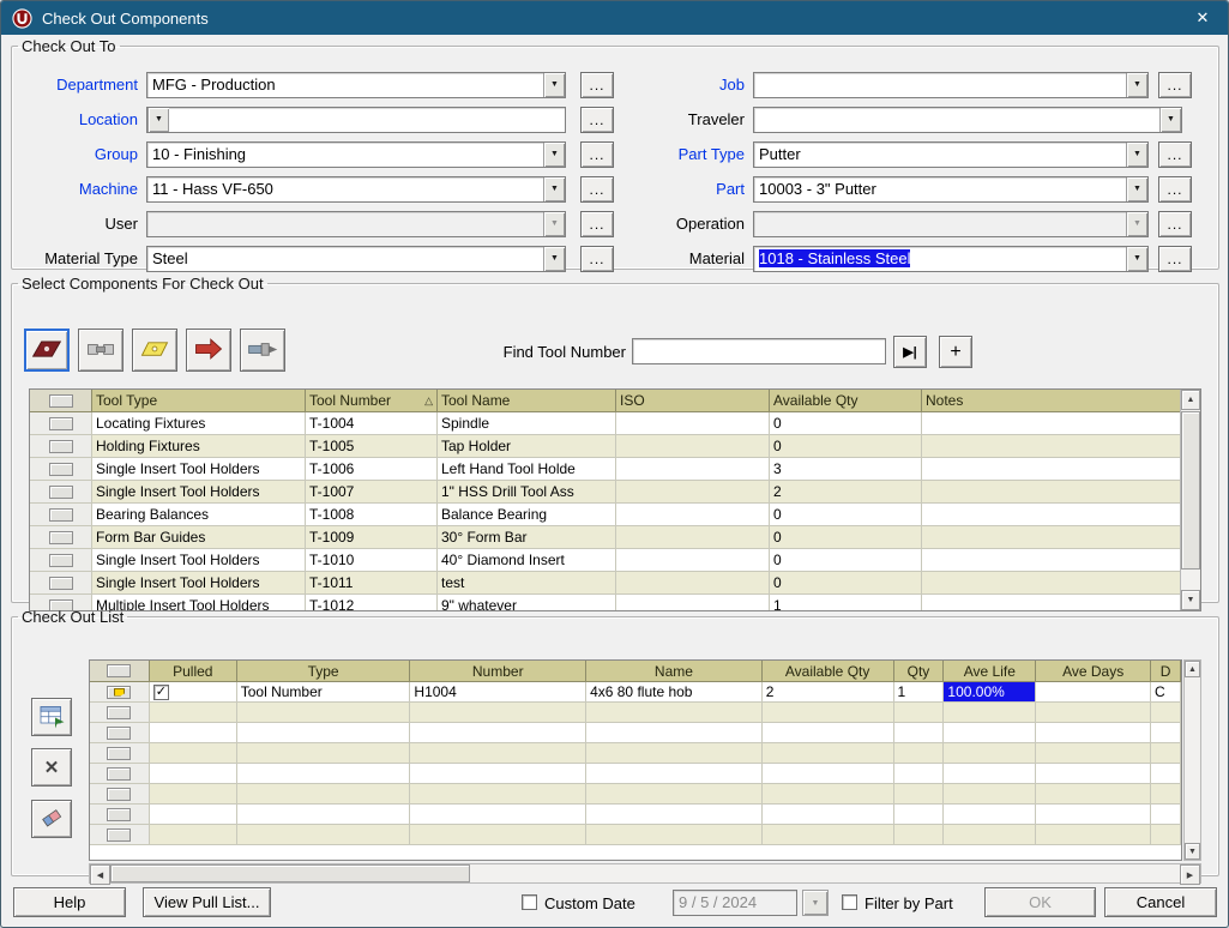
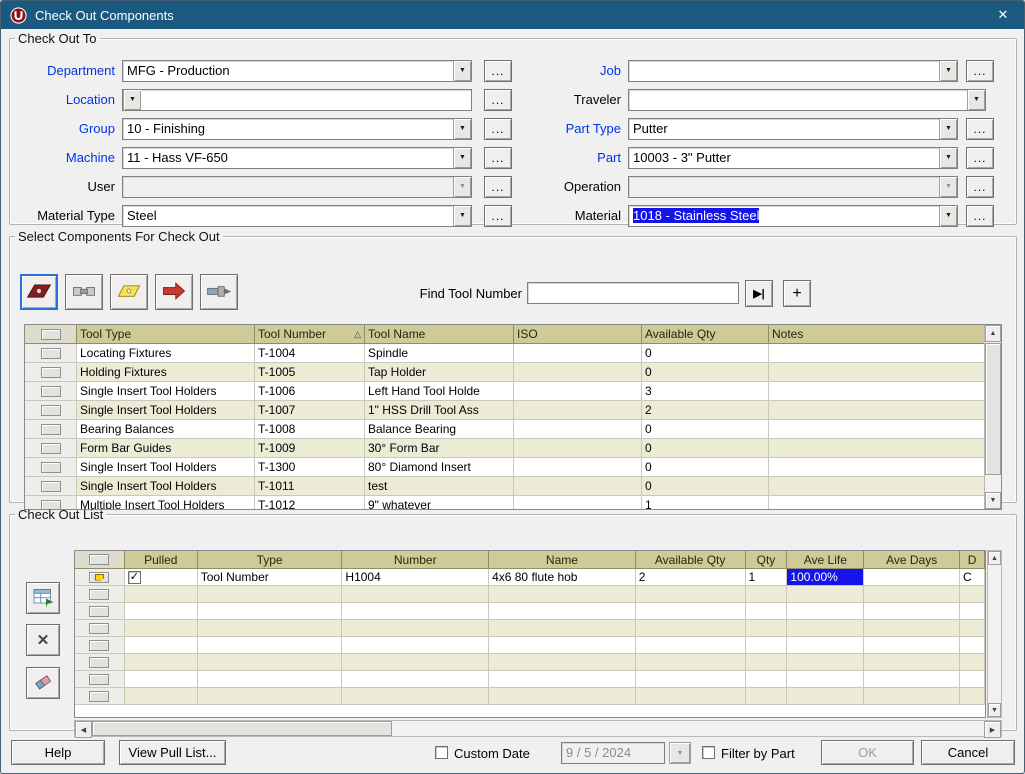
  Check Out Components
  ✕
  Check Out To
  Department
  MFG - Production
  ...
  Location
  ...
  Group
  10 - Finishing
  ...
  Machine
  11 - Hass VF-650
  ...
  User
  ...
  Material Type
  Steel
  ...
  Job
  ...
  Traveler
  Part Type
  Putter
  ...
  Part
  10003 - 3" Putter
  ...
  Operation
  ...
  Material
  1018 - Stainless Steel
  ...
  Select Components For Check Out
  Find Tool Number
  ▶|
  +
  Tool Type
  Tool Number
  △
  Tool Name
  ISO
  Available Qty
  Notes
  Locating Fixtures
  T-1004
  Spindle
  0
  Holding Fixtures
  T-1005
  Tap Holder
  0
  Single Insert Tool Holders
  T-1006
  Left Hand Tool Holde
  3
  Single Insert Tool Holders
  T-1007
  1" HSS Drill Tool Ass
  2
  Bearing Balances
  T-1008
  Balance Bearing
  0
  Form Bar Guides
  T-1009
  30° Form Bar
  0
  Single Insert Tool Holders
- T-1010
+ T-1300
- 40° Diamond Insert
+ 80° Diamond Insert
  0
  Single Insert Tool Holders
  T-1011
  test
  0
  Multiple Insert Tool Holders
  T-1012
  9" whatever
  1
  Check Out List
  ✕
  Pulled
  Type
  Number
  Name
  Available Qty
  Qty
  Ave Life
  Ave Days
  D
  ✓
  Tool Number
  H1004
  4x6 80 flute hob
  2
  1
  100.00%
  C
  Help
  View Pull List...
  Custom Date
  9 / 5 / 2024
  Filter by Part
  OK
  Cancel
